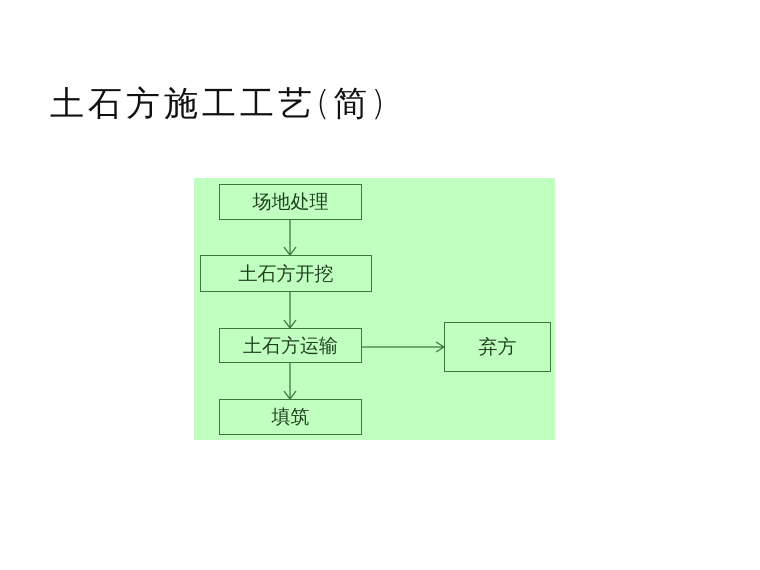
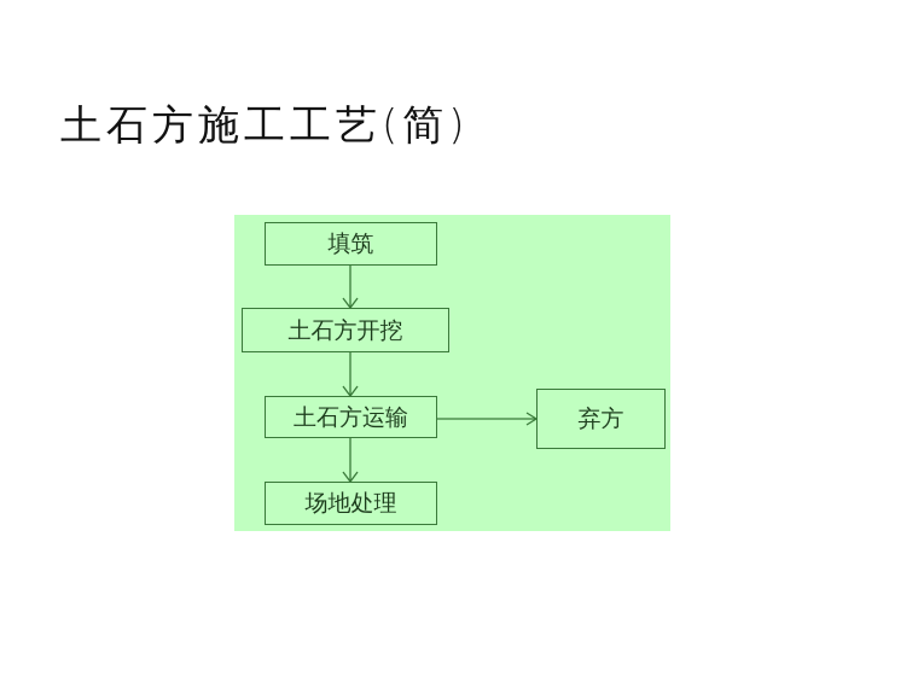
  土石方施工工艺(简)
- 场地处理
+ 填筑
  土石方开挖
  土石方运输
- 填筑
+ 场地处理
  弃方
